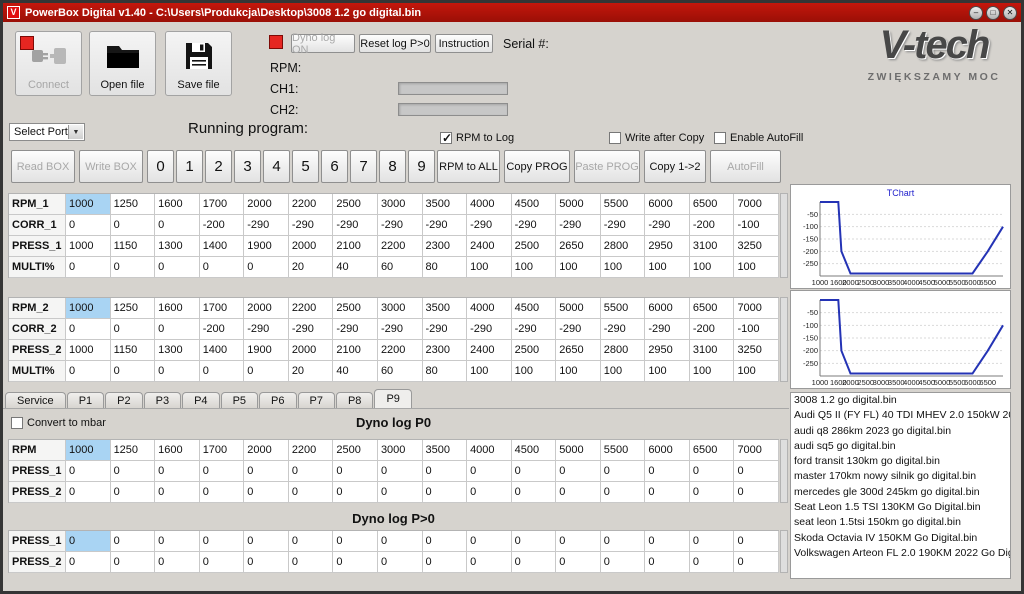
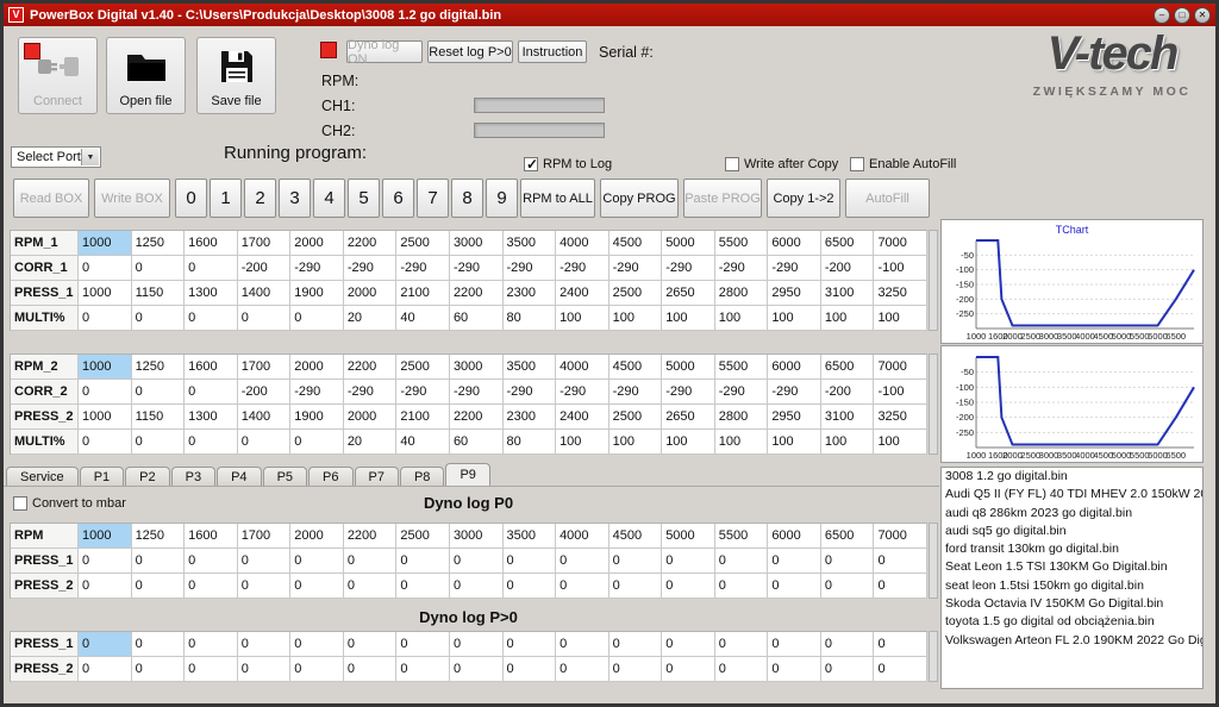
  V
  PowerBox Digital v1.40 - C:\Users\Produkcja\Desktop\3008 1.2 go digital.bin
  –
  □
  ✕
  Connect
  Open file
  Save file
  Dyno log ON
  Reset log P>0
  Instruction
  Serial #:
  RPM:
  CH1:
  CH2:
  Select Port
  Running program:
  RPM to Log
  Write after Copy
  Enable AutoFill
  V-tech
  ZWIĘKSZAMY MOC
  Read BOX
  Write BOX
  0
  1
  2
  3
  4
  5
  6
  7
  8
  9
  RPM to ALL
  Copy PROG
  Paste PROG
  Copy 1->2
  AutoFill
  RPM_1
  1000
  1250
  1600
  1700
  2000
  2200
  2500
  3000
  3500
  4000
  4500
  5000
  5500
  6000
  6500
  7000
  CORR_1
  0
  0
  0
  -200
  -290
  -290
  -290
  -290
  -290
  -290
  -290
  -290
  -290
  -290
  -200
  -100
  PRESS_1
  1000
  1150
  1300
  1400
  1900
  2000
  2100
  2200
  2300
  2400
  2500
  2650
  2800
  2950
  3100
  3250
  MULTI%
  0
  0
  0
  0
  0
  20
  40
  60
  80
  100
  100
  100
  100
  100
  100
  100
  RPM_2
  1000
  1250
  1600
  1700
  2000
  2200
  2500
  3000
  3500
  4000
  4500
  5000
  5500
  6000
  6500
  7000
  CORR_2
  0
  0
  0
  -200
  -290
  -290
  -290
  -290
  -290
  -290
  -290
  -290
  -290
  -290
  -200
  -100
  PRESS_2
  1000
  1150
  1300
  1400
  1900
  2000
  2100
  2200
  2300
  2400
  2500
  2650
  2800
  2950
  3100
  3250
  MULTI%
  0
  0
  0
  0
  0
  20
  40
  60
  80
  100
  100
  100
  100
  100
  100
  100
  Service
  P1
  P2
  P3
  P4
  P5
  P6
  P7
  P8
  P9
  Convert to mbar
  Dyno log P0
  RPM
  1000
  1250
  1600
  1700
  2000
  2200
  2500
  3000
  3500
  4000
  4500
  5000
  5500
  6000
  6500
  7000
  PRESS_1
  0
  0
  0
  0
  0
  0
  0
  0
  0
  0
  0
  0
  0
  0
  0
  0
  PRESS_2
  0
  0
  0
  0
  0
  0
  0
  0
  0
  0
  0
  0
  0
  0
  0
  0
  Dyno log P>0
  PRESS_1
  0
  0
  0
  0
  0
  0
  0
  0
  0
  0
  0
  0
  0
  0
  0
  0
  PRESS_2
  0
  0
  0
  0
  0
  0
  0
  0
  0
  0
  0
  0
  0
  0
  0
  0
  TChart
  -50
  -100
  -150
  -200
  -250
  1000
  1600
  2000
  2500
  3000
  3500
  4000
  4500
  5000
  5500
  6000
  6500
  -50
  -100
  -150
  -200
  -250
  1000
  1600
  2000
  2500
  3000
  3500
  4000
  4500
  5000
  5500
  6000
  6500
  3008 1.2 go digital.bin
  Audi Q5 II (FY FL) 40 TDI MHEV 2.0 150kW 2
  audi q8 286km 2023 go digital.bin
  audi sq5 go digital.bin
  ford transit 130km go digital.bin
- master 170km nowy silnik go digital.bin
- mercedes gle 300d 245km go digital.bin
  Seat Leon 1.5 TSI 130KM Go Digital.bin
  seat leon 1.5tsi 150km go digital.bin
  Skoda Octavia IV 150KM Go Digital.bin
+ toyota 1.5 go digital od obciążenia.bin
  Volkswagen Arteon FL 2.0 190KM 2022 Go Di
